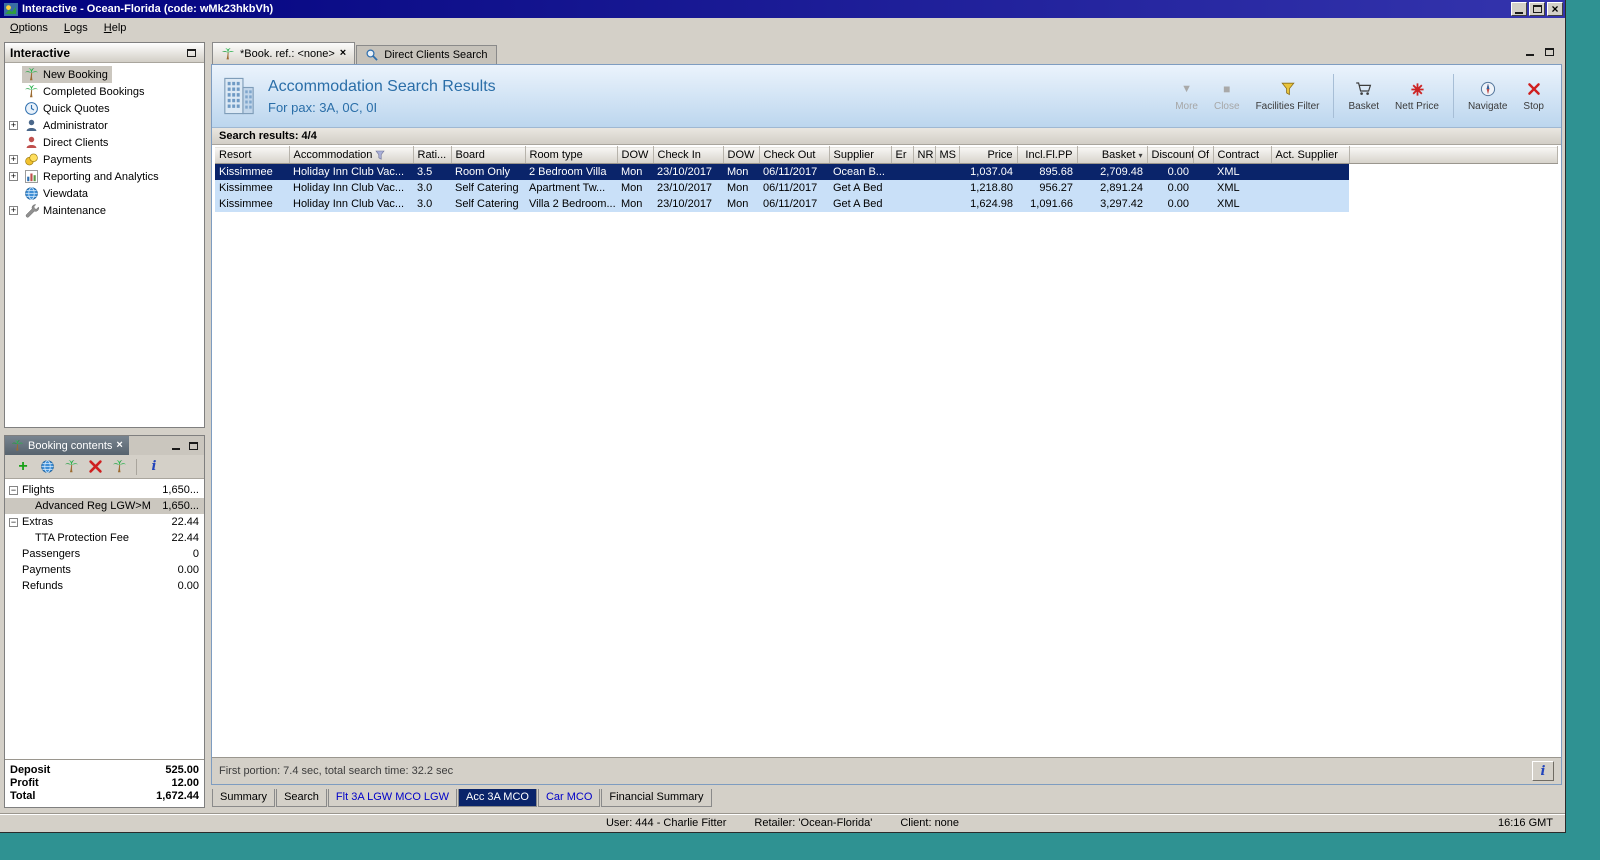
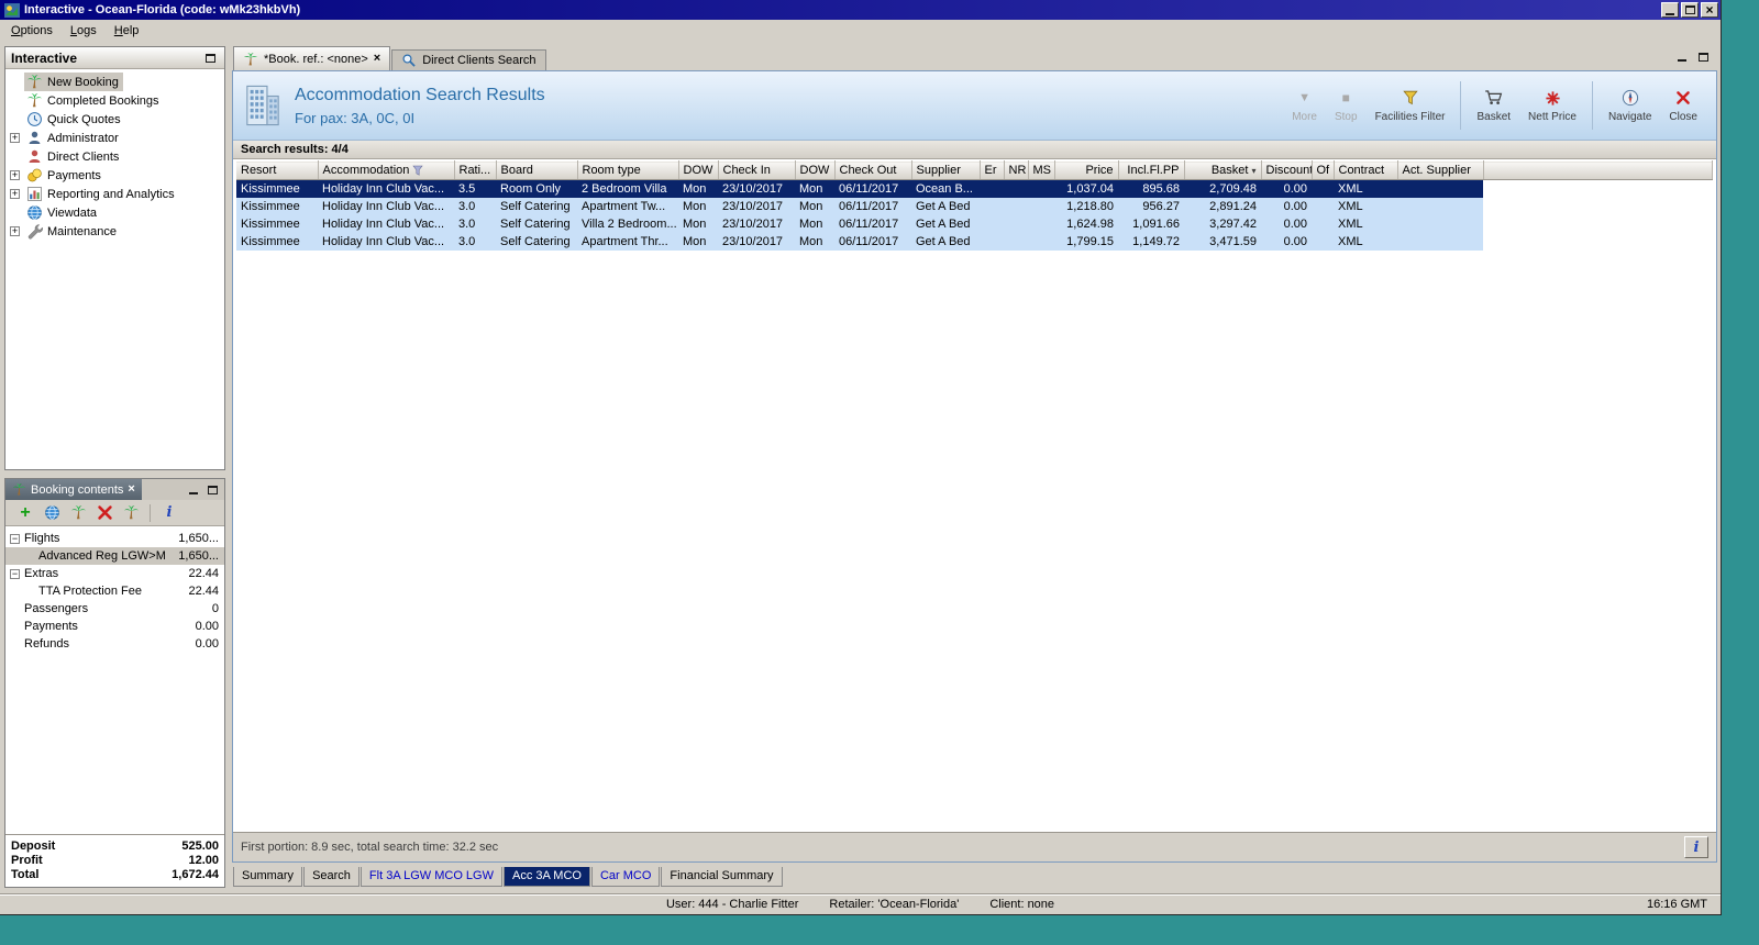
  Interactive - Ocean-Florida (code: wMk23hkbVh)
  ×
  Options
  Logs
  Help
  Interactive
  New Booking
  Completed Bookings
  Quick Quotes
  +
  Administrator
  Direct Clients
  +
  Payments
  +
  Reporting and Analytics
  Viewdata
  +
  Maintenance
  Booking contents
  ×
  +
  i
  −
  Flights
  1,650...
  Advanced Reg LGW>M
  1,650...
  −
  Extras
  22.44
  TTA Protection Fee
  22.44
  Passengers
  0
  Payments
  0.00
  Refunds
  0.00
  Deposit
  525.00
  Profit
  12.00
  Total
  1,672.44
  *Book. ref.: <none>
  ×
  Direct Clients Search
  Accommodation Search Results
  For pax: 3A, 0C, 0I
  ▼
  More
  ■
- Close
+ Stop
  Facilities Filter
  Basket
  Nett Price
  Navigate
- Stop
+ Close
  Search results: 4/4
  Resort	Accommodation	Rati...	Board	Room type	DOW	Check In	DOW	Check Out	Supplier	Er	NR	MS	Price	Incl.Fl.PP	Basket ▾	Discoun	Of	Contract	Act. Supplier
  Kissimmee	Holiday Inn Club Vac...	3.5	Room Only	2 Bedroom Villa	Mon	23/10/2017	Mon	06/11/2017	Ocean B...				1,037.04	895.68	2,709.48	0.00		XML
  Kissimmee	Holiday Inn Club Vac...	3.0	Self Catering	Apartment Tw...	Mon	23/10/2017	Mon	06/11/2017	Get A Bed				1,218.80	956.27	2,891.24	0.00		XML
  Kissimmee	Holiday Inn Club Vac...	3.0	Self Catering	Villa 2 Bedroom...	Mon	23/10/2017	Mon	06/11/2017	Get A Bed				1,624.98	1,091.66	3,297.42	0.00		XML
+ Kissimmee	Holiday Inn Club Vac...	3.0	Self Catering	Apartment Thr...	Mon	23/10/2017	Mon	06/11/2017	Get A Bed				1,799.15	1,149.72	3,471.59	0.00		XML
- First portion: 7.4 sec, total search time: 32.2 sec
+ First portion: 8.9 sec, total search time: 32.2 sec
  i
  Summary
  Search
  Flt 3A LGW MCO LGW
  Acc 3A MCO
  Car MCO
  Financial Summary
  User: 444 - Charlie Fitter
  Retailer: 'Ocean-Florida'
  Client: none
  16:16 GMT
